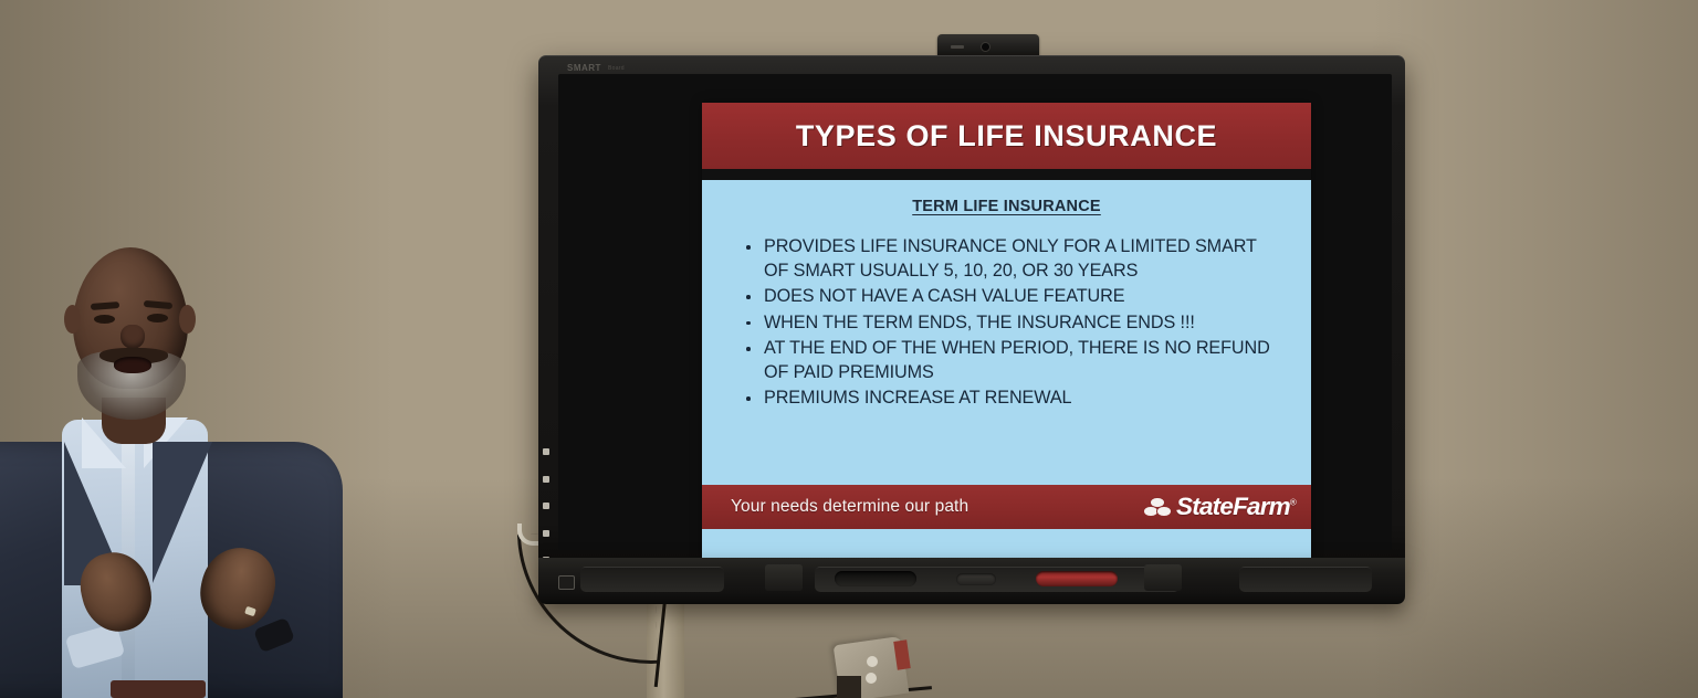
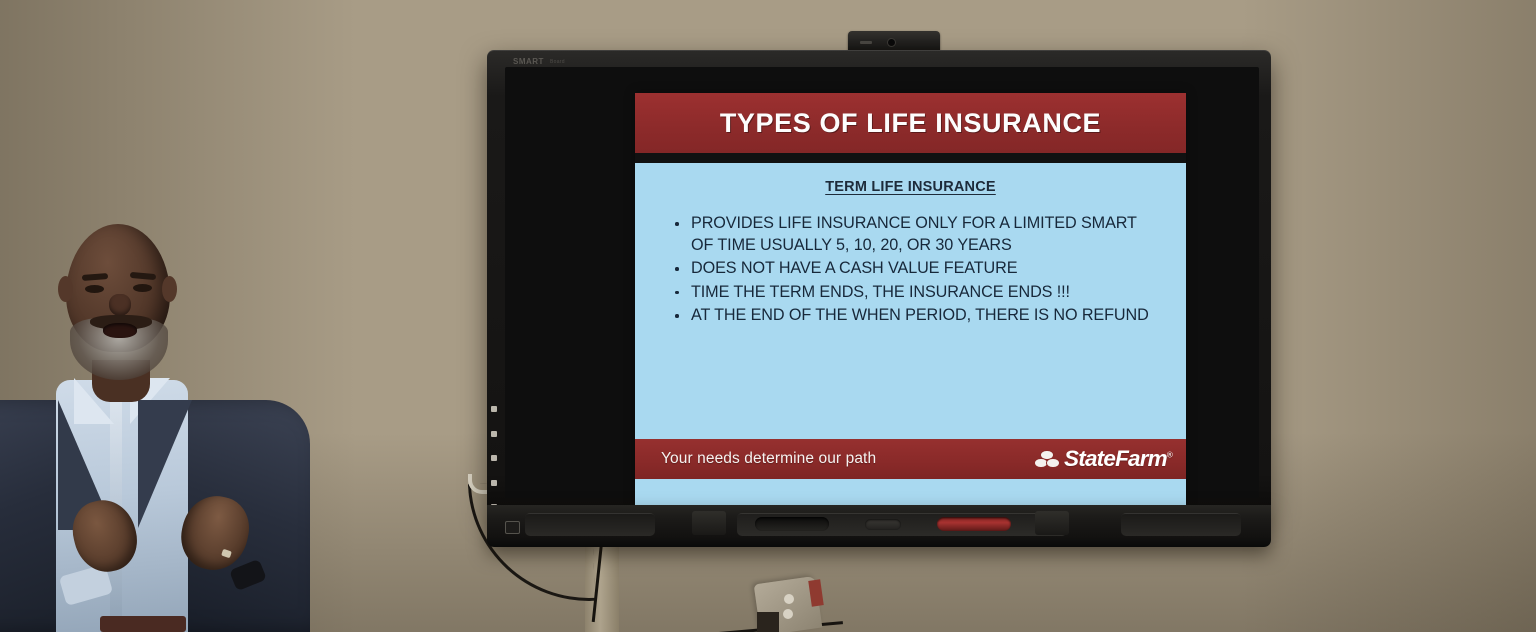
  SMART
  TYPES OF LIFE INSURANCE
  TERM LIFE INSURANCE
  PROVIDES LIFE INSURANCE ONLY FOR A LIMITED SMART
- OF SMART USUALLY 5, 10, 20, OR 30 YEARS
+ OF TIME USUALLY 5, 10, 20, OR 30 YEARS
  DOES NOT HAVE A CASH VALUE FEATURE
- WHEN THE TERM ENDS, THE INSURANCE ENDS !!!
+ TIME THE TERM ENDS, THE INSURANCE ENDS !!!
  AT THE END OF THE WHEN PERIOD, THERE IS NO REFUND
- OF PAID PREMIUMS
- PREMIUMS INCREASE AT RENEWAL
  Your needs determine our path
  StateFarm®
